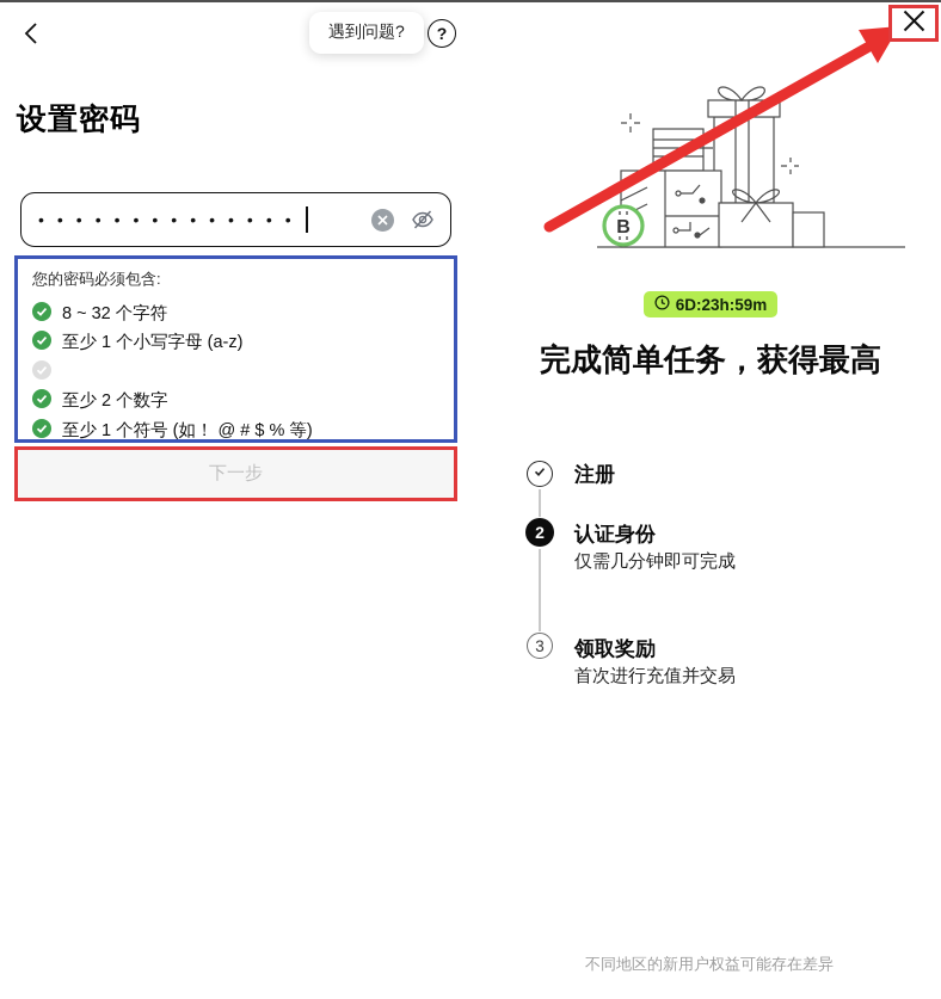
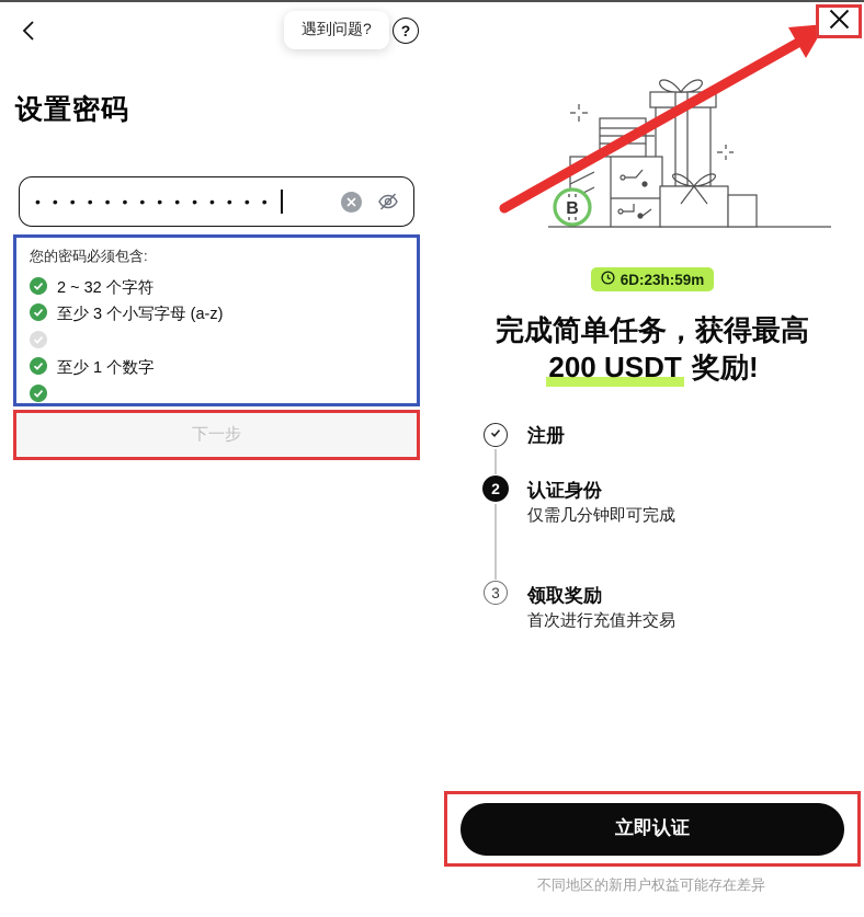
  遇到问题?
  ?
  设置密码
  ••••••••••••••
  您的密码必须包含:
- 8 ~ 32 个字符
+ 2 ~ 32 个字符
- 至少 1 个小写字母 (a-z)
+ 至少 3 个小写字母 (a-z)
- 至少 2 个数字
+ 至少 1 个数字
- 至少 1 个符号 (如！ @ # $ % 等)
  下一步
  B
  6D:23h:59m
  完成简单任务，获得最高
+ 200 USDT 奖励!
  2
  3
  注册
  认证身份
  仅需几分钟即可完成
  领取奖励
  首次进行充值并交易
+ 立即认证
  不同地区的新用户权益可能存在差异
